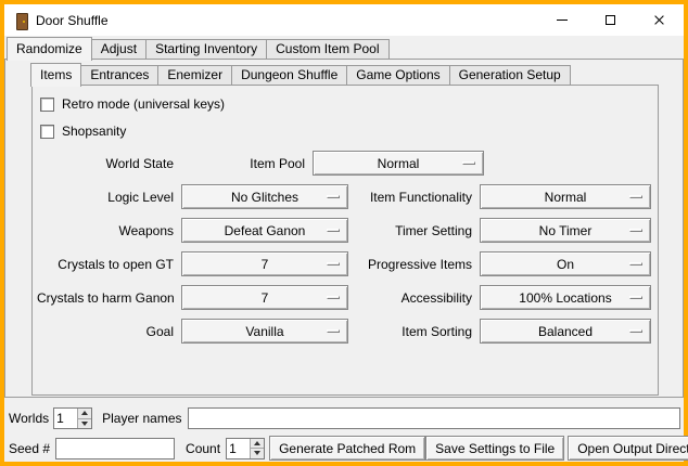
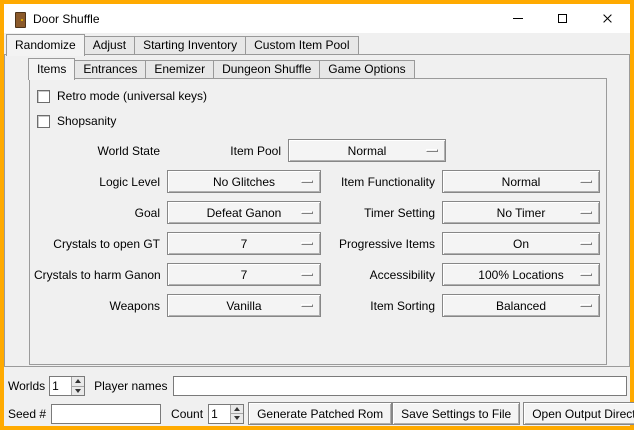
  Door Shuffle
  Randomize
  Adjust
  Starting Inventory
  Custom Item Pool
  Items
  Entrances
  Enemizer
  Dungeon Shuffle
  Game Options
- Generation Setup
  Retro mode (universal keys)
  Shopsanity
  World State
  Item Pool
  Normal
  Logic Level
  No Glitches
  Item Functionality
  Normal
- Weapons
+ Goal
  Defeat Ganon
  Timer Setting
  No Timer
  Crystals to open GT
  7
  Progressive Items
  On
  Crystals to harm Ganon
  7
  Accessibility
  100% Locations
- Goal
+ Weapons
  Vanilla
  Item Sorting
  Balanced
  Worlds
  1
  Player names
  Seed #
  Count
  1
  Generate Patched Rom
  Save Settings to File
  Open Output Direc
